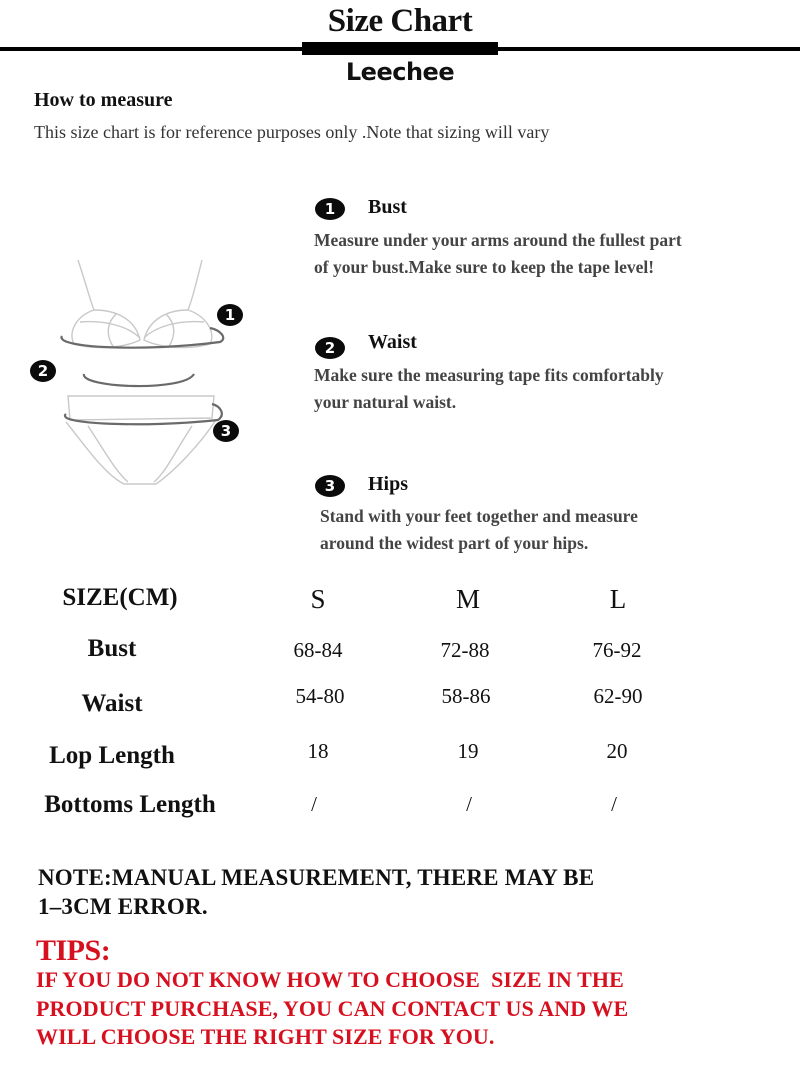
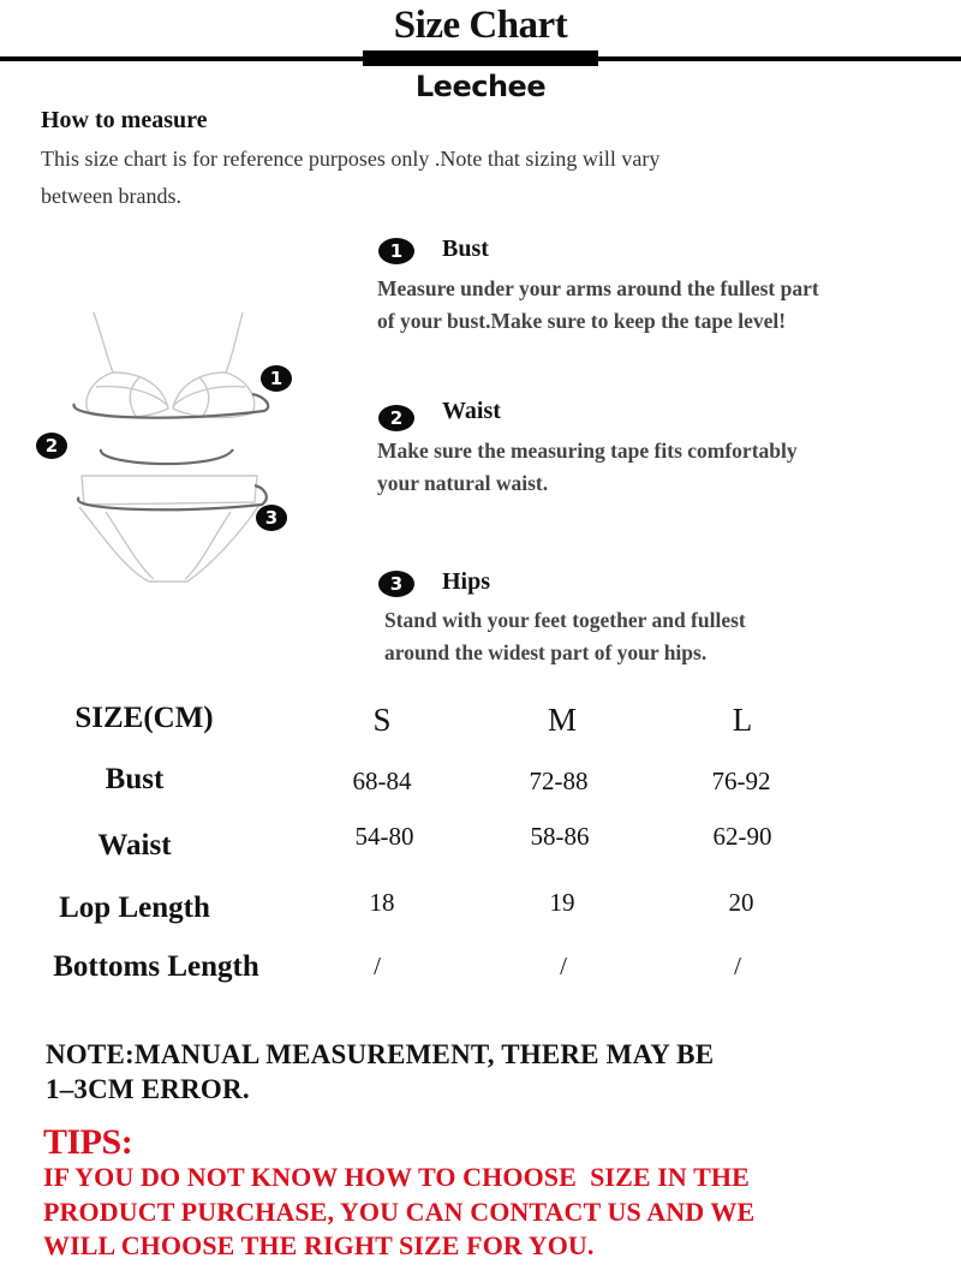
  Size Chart
  Leechee
  How to measure
  This size chart is for reference purposes only .Note that sizing will vary
+ between brands.
  1
  2
  3
  1
  Bust
  Measure under your arms around the fullest part
  of your bust.Make sure to keep the tape level!
  2
  Waist
  Make sure the measuring tape fits comfortably
  your natural waist.
  3
  Hips
- Stand with your feet together and measure
+ Stand with your feet together and fullest
  around the widest part of your hips.
  SIZE(CM)
  S
  M
  L
  Bust
  68-84
  72-88
  76-92
  Waist
  54-80
  58-86
  62-90
  Lop Length
  18
  19
  20
  Bottoms Length
  /
  /
  /
  NOTE:MANUAL MEASUREMENT, THERE MAY BE
  1–3CM ERROR.
  TIPS:
  IF YOU DO NOT KNOW HOW TO CHOOSE SIZE IN THE
  PRODUCT PURCHASE, YOU CAN CONTACT US AND WE
  WILL CHOOSE THE RIGHT SIZE FOR YOU.
